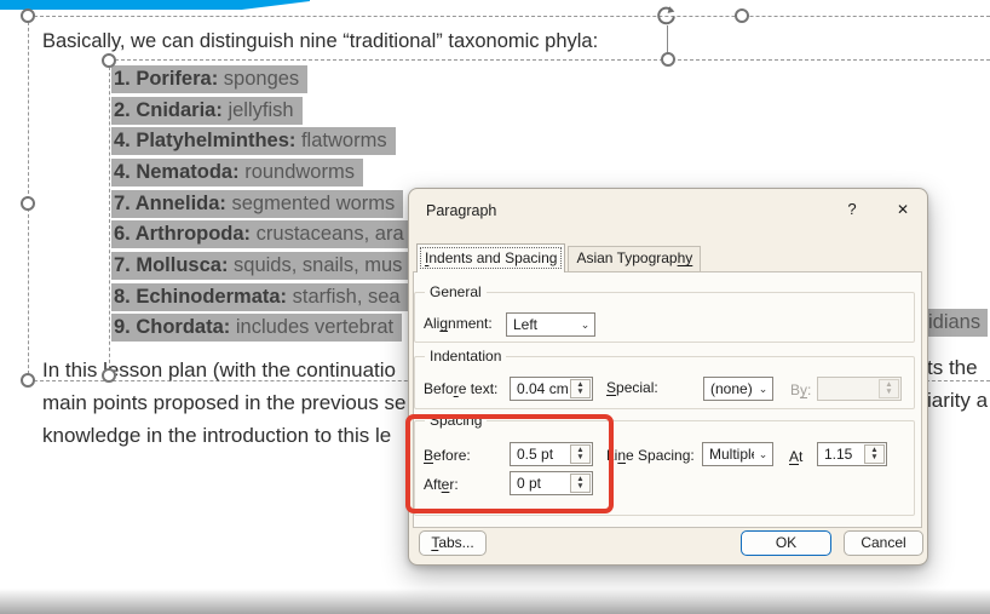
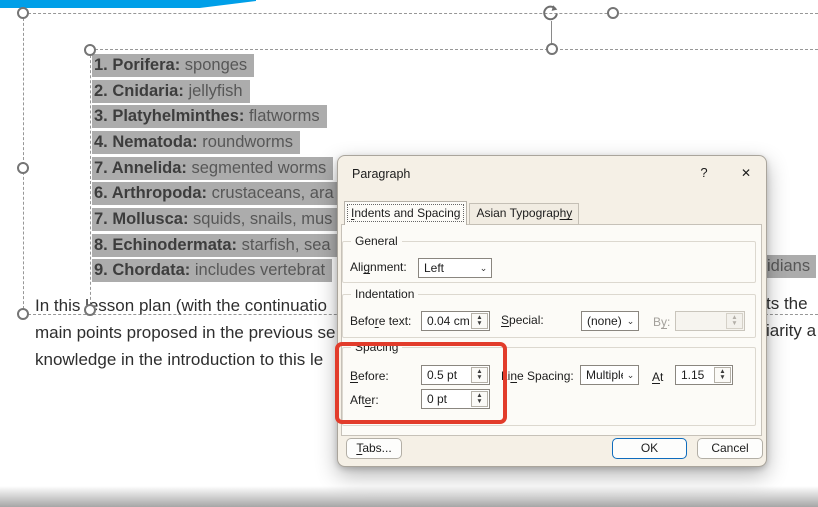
- Basically, we can distinguish nine “traditional” taxonomic phyla:
  1. Porifera: sponges
  2. Cnidaria: jellyfish
- 4. Platyhelminthes: flatworms
+ 3. Platyhelminthes: flatworms
  4. Nematoda: roundworms
  7. Annelida: segmented worms
  6. Arthropoda: crustaceans, ara
  7. Mollusca: squids, snails, mus
  8. Echinodermata: starfish, sea
  9. Chordata: includes vertebrat
  idians
  In thissson plan (with the continuatio
  main points proposed in the previous se
  knowledge in the introduction to this le
  ts the
  iarity a
  Paragraph
  ?
  ✕
  Indents and Spacing
  Asian Typography
  General
  Alignment:
  Left
  ⌄
  Indentation
  Before text:
  0.04 cm
  Special:
  (none)
  ⌄
  By:
  Spacing
  Before:
  0.5 pt
  After:
  0 pt
  Line Spacing:
  Multipl
  ⌄
  At
  1.15
  Tabs...
  OK
  Cancel
